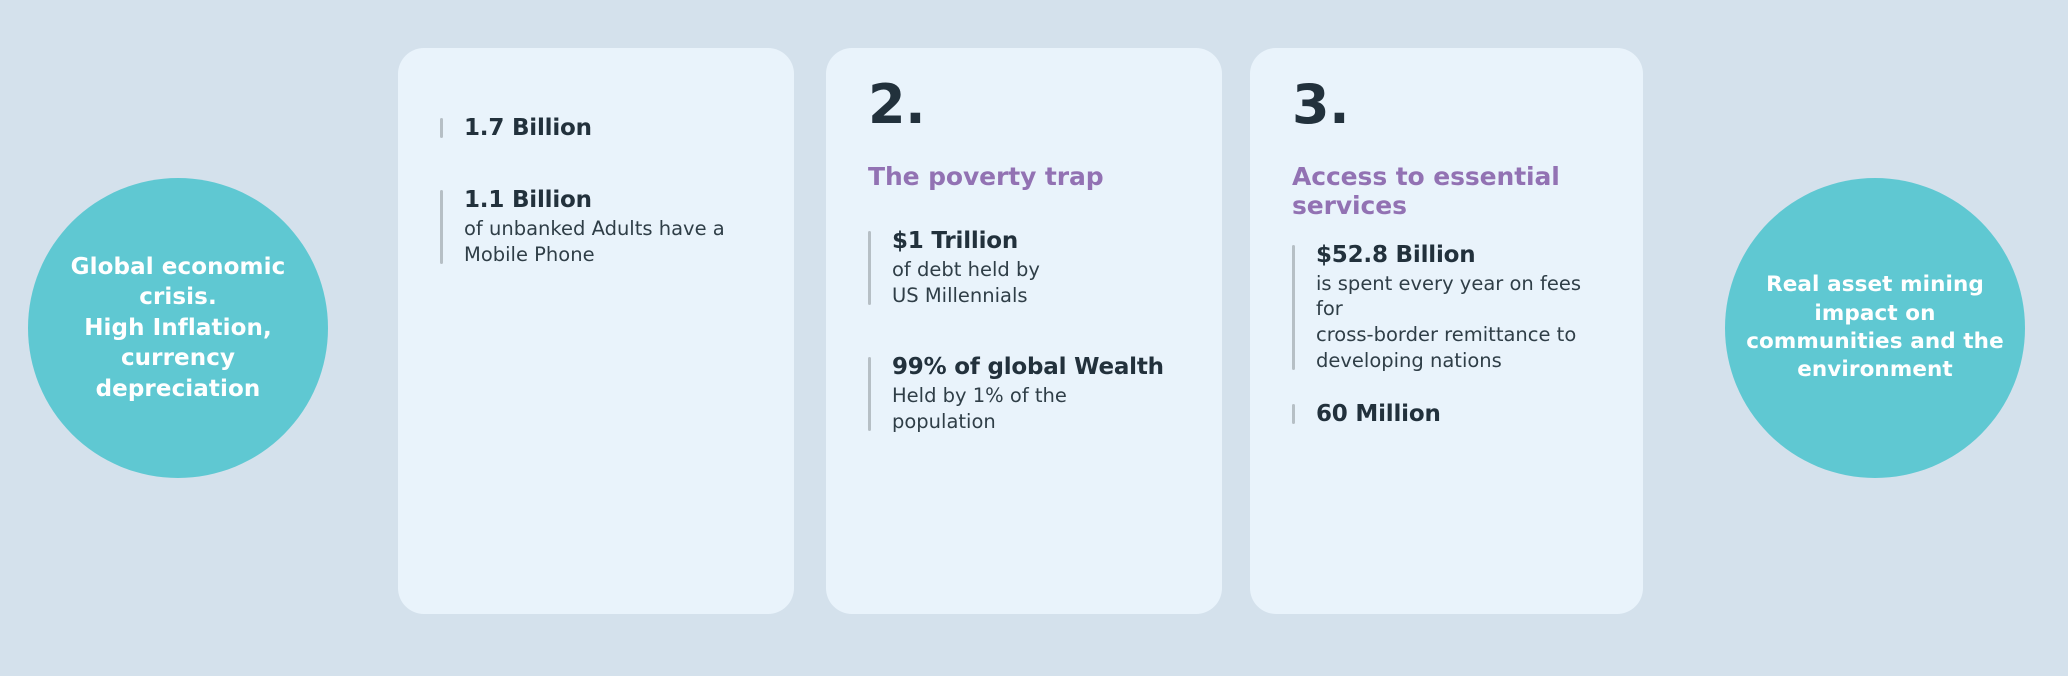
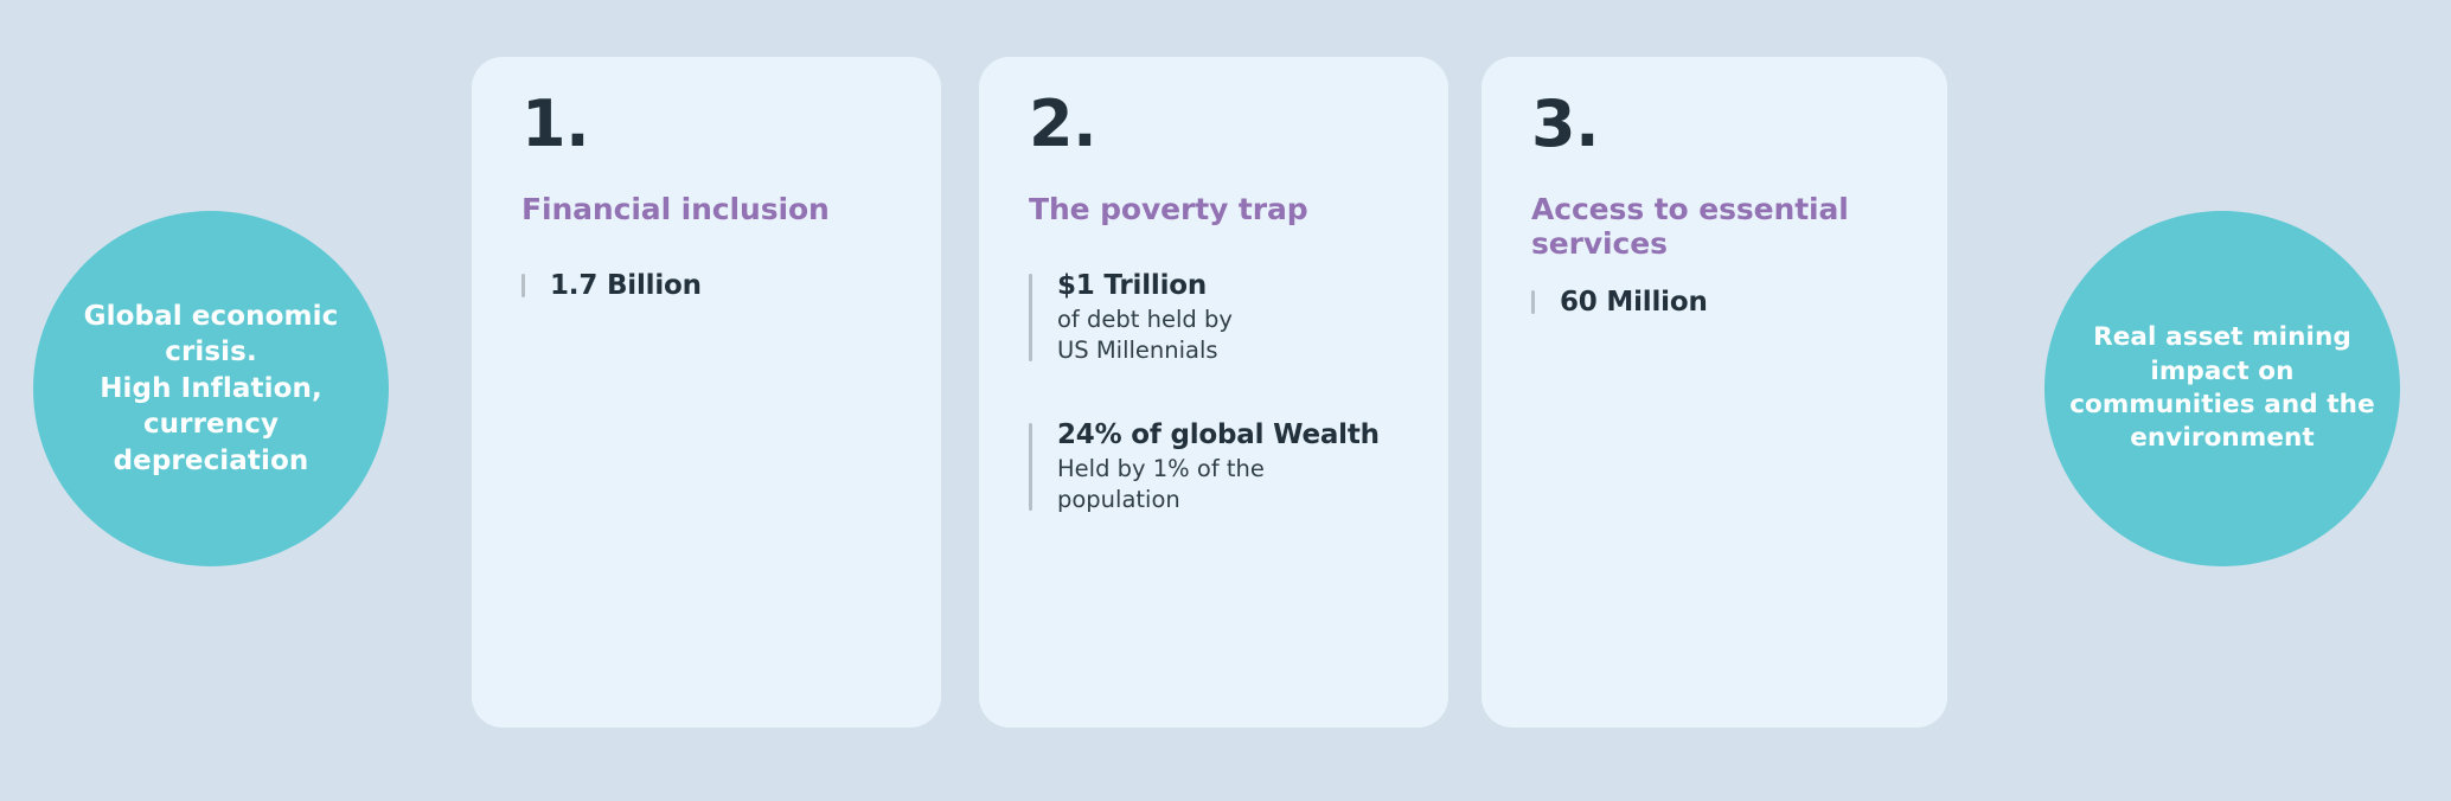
  Global economic crisis.
  High Inflation, currency depreciation
+ 1.
+ Financial inclusion
  1.7 Billion
- 1.1 Billion
- of unbanked Adults have a
- Mobile Phone
  2.
  The poverty trap
  $1 Trillion
  of debt held by
  US Millennials
- 99% of global Wealth
+ 24% of global Wealth
  Held by 1% of the
  population
  3.
  Access to essential services
- $52.8 Billion
- is spent every year on fees for
- cross-border remittance to
- developing nations
  60 Million
  Real asset mining impact on communities and the environment
